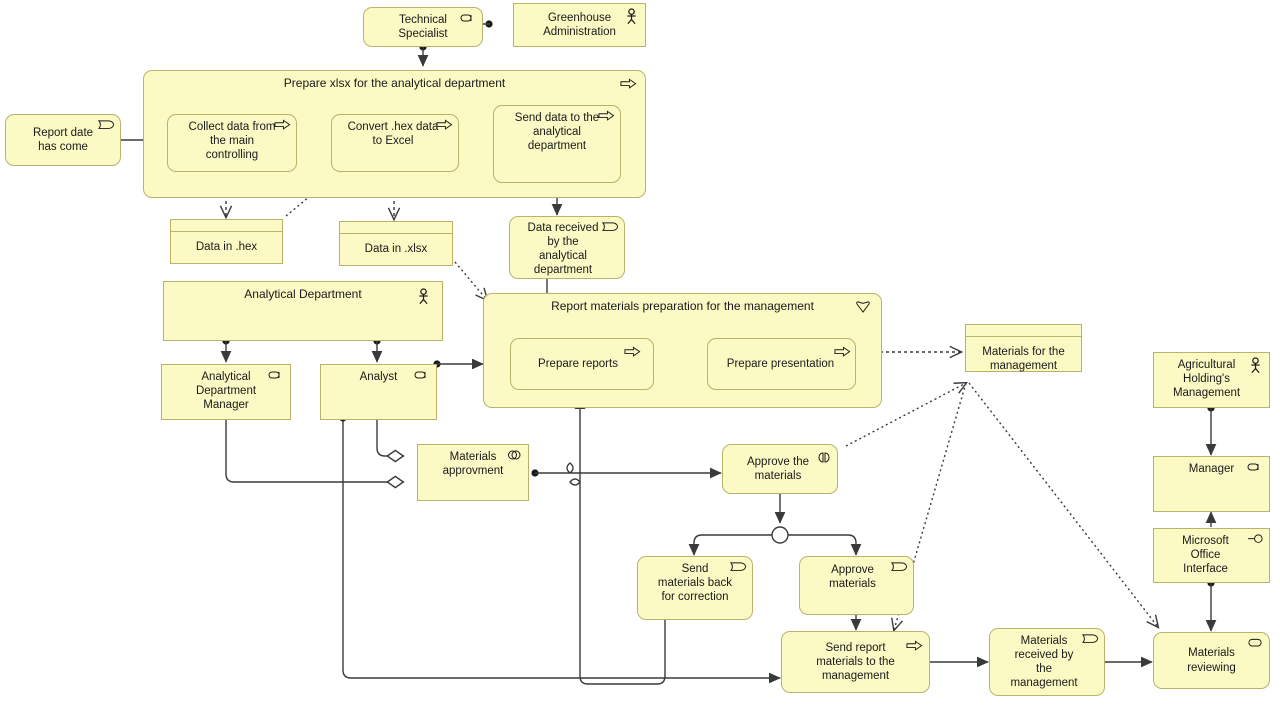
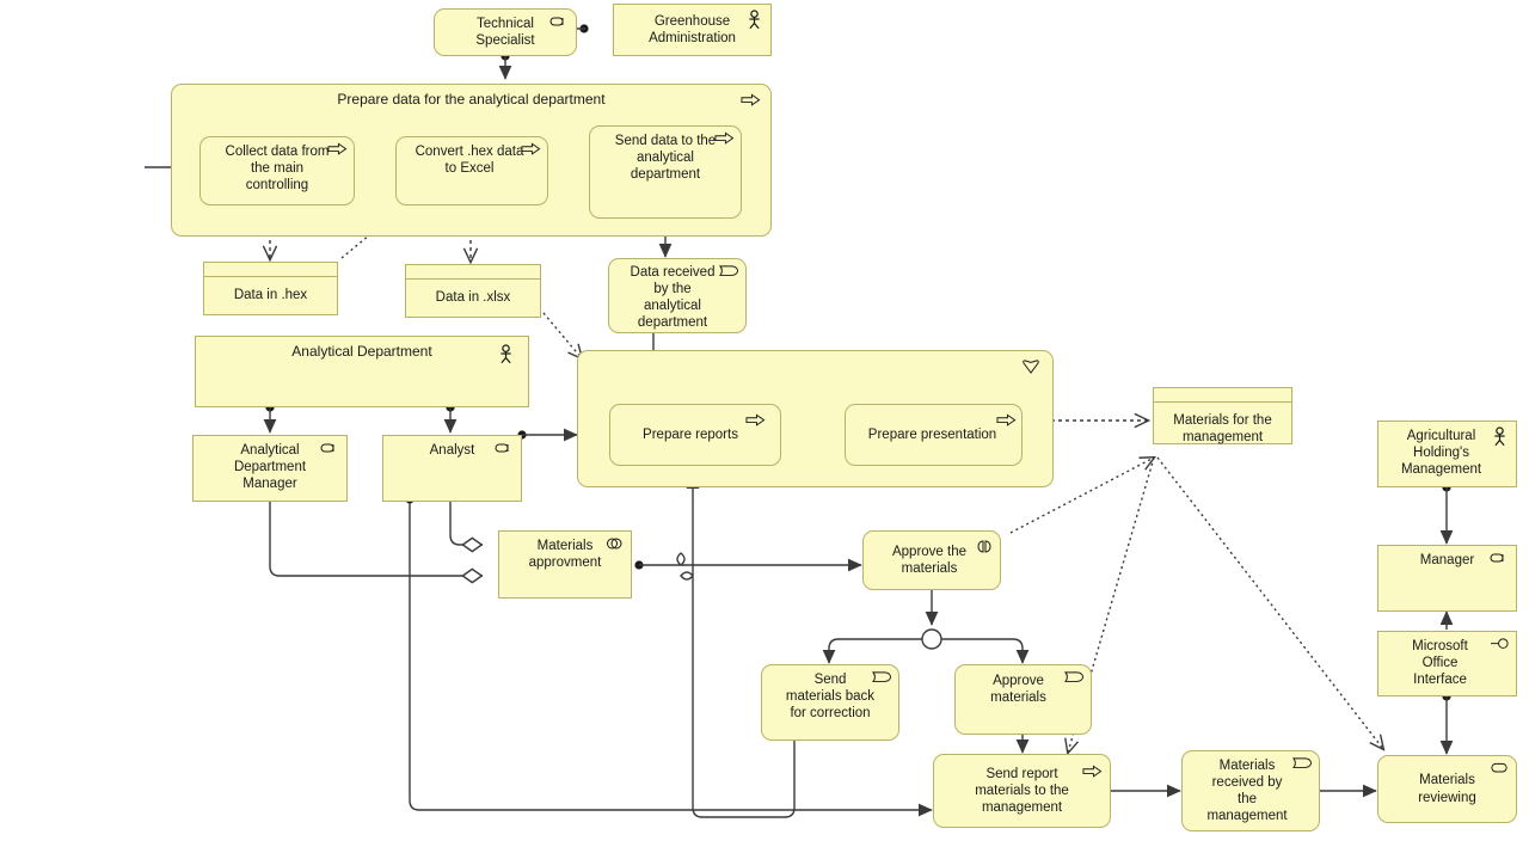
  Technical
  Specialist
  Greenhouse
  Administration
- Prepare xlsx for the analytical department
+ Prepare data for the analytical department
- Report date
- has come
  Collect data from
  the main
  controlling
  Convert .hex data
  to Excel
  Send data to the
  analytical
  department
  Data in .hex
  Data in .xlsx
  Data received
  by the
  analytical
  department
  Analytical Department
  Analytical
  Department
  Manager
  Analyst
- Report materials preparation for the management
  Prepare reports
  Prepare presentation
  Materials for the
  management
  Materials
  approvment
  Approve the
  materials
  Send
  materials back
  for correction
  Approve
  materials
  Send report
  materials to the
  management
  Materials
  received by
  the
  management
  Agricultural
  Holding's
  Management
  Manager
  Microsoft
  Office
  Interface
  Materials
  reviewing
